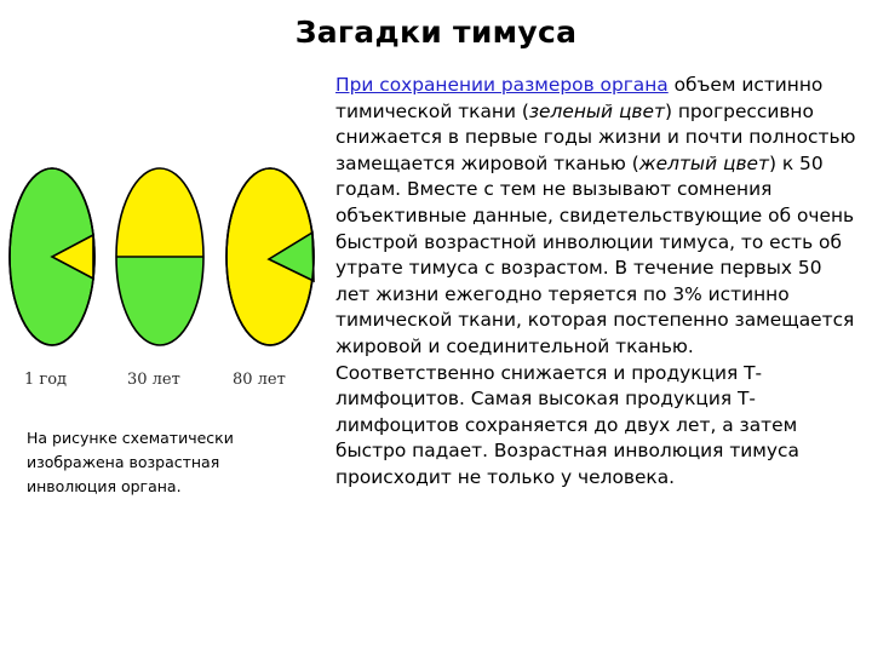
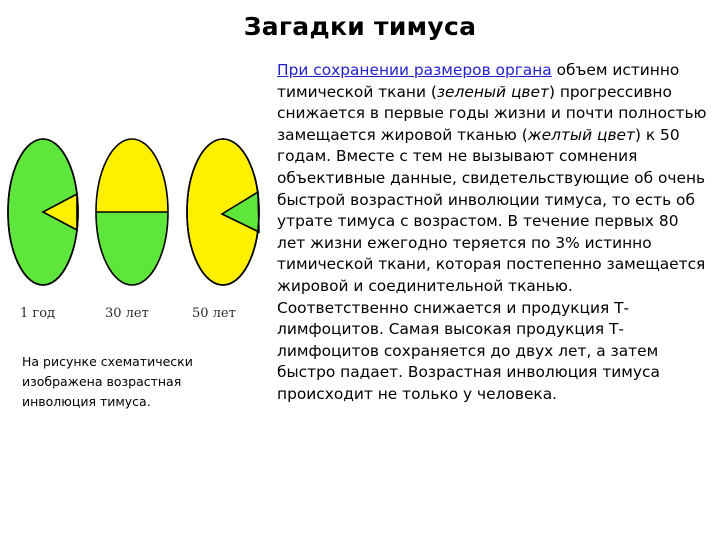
  Загадки тимуса
  1 год
  30 лет
- 80 лет
+ 50 лет
- На рисунке схематически изображена возрастная инволюция органа.
+ На рисунке схематически изображена возрастная инволюция тимуса.
- При сохранении размеров органа объем истинно тимической ткани (зеленый цвет) прогрессивно снижается в первые годы жизни и почти полностью замещается жировой тканью (желтый цвет) к 50 годам. Вместе с тем не вызывают сомнения объективные данные, свидетельствующие об очень быстрой возрастной инволюции тимуса, то есть об утрате тимуса с возрастом. В течение первых 50 лет жизни ежегодно теряется по 3% истинно тимической ткани, которая постепенно замещается жировой и соединительной тканью. Соответственно снижается и продукция Т-лимфоцитов. Самая высокая продукция Т-лимфоцитов сохраняется до двух лет, а затем быстро падает. Возрастная инволюция тимуса происходит не только у человека.
+ При сохранении размеров органа объем истинно тимической ткани (зеленый цвет) прогрессивно снижается в первые годы жизни и почти полностью замещается жировой тканью (желтый цвет) к 50 годам. Вместе с тем не вызывают сомнения объективные данные, свидетельствующие об очень быстрой возрастной инволюции тимуса, то есть об утрате тимуса с возрастом. В течение первых 80 лет жизни ежегодно теряется по 3% истинно тимической ткани, которая постепенно замещается жировой и соединительной тканью. Соответственно снижается и продукция Т-лимфоцитов. Самая высокая продукция Т-лимфоцитов сохраняется до двух лет, а затем быстро падает. Возрастная инволюция тимуса происходит не только у человека.
